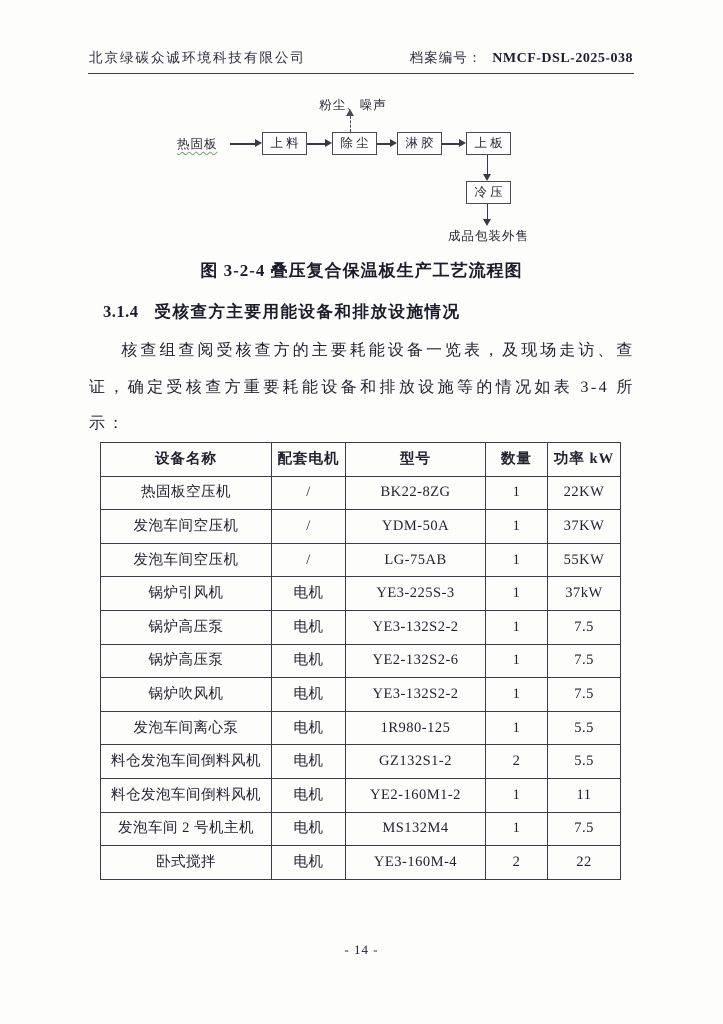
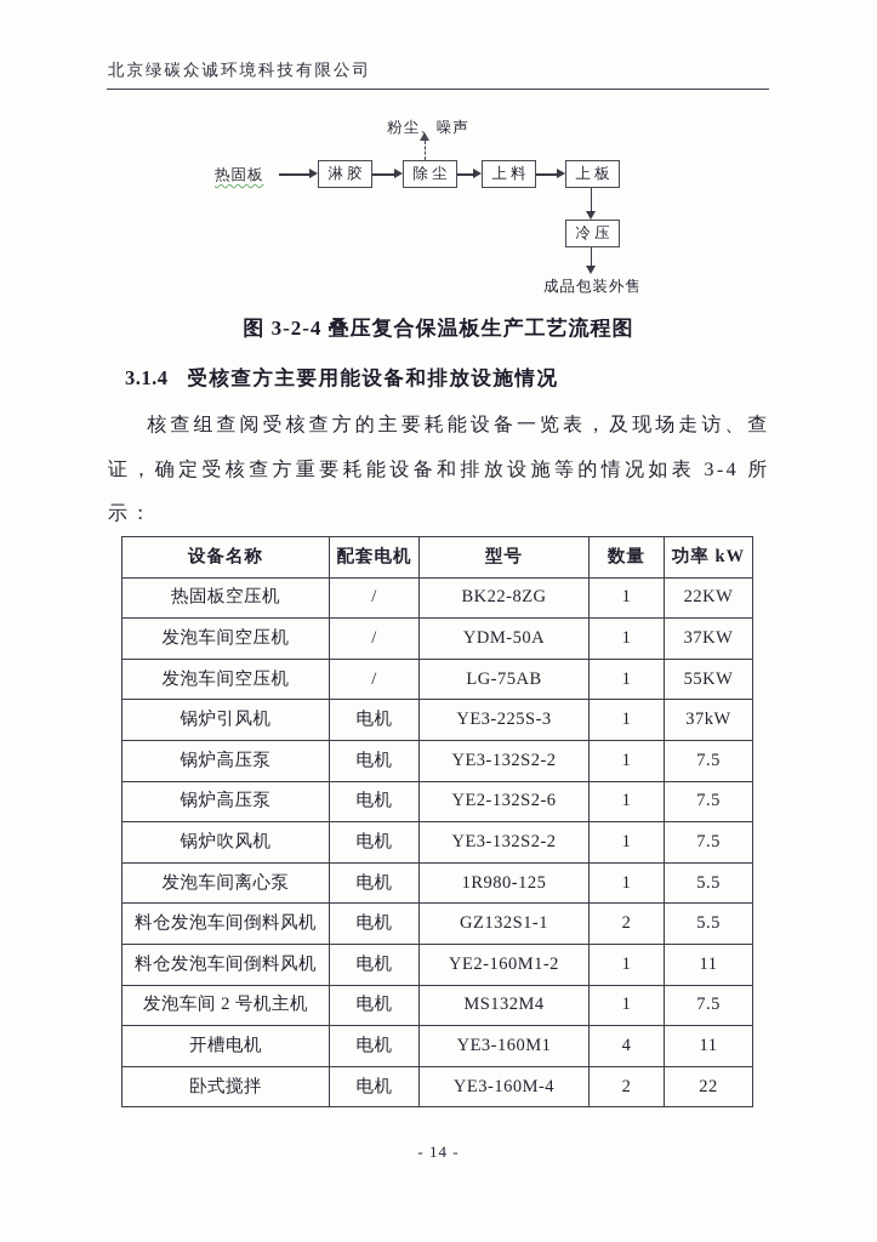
  北京绿碳众诚环境科技有限公司
- 档案编号：
- NMCF-DSL-2025-038
  粉尘、噪声
  热固板
- 上 料
+ 淋 胶
  除 尘
- 淋 胶
+ 上 料
  上 板
  冷 压
  成品包装外售
  图 3-2-4 叠压复合保温板生产工艺流程图
  3.1.4 受核查方主要用能设备和排放设施情况
  核查组查阅受核查方的主要耗能设备一览表，及现场走访、查证，确定受核查方重要耗能设备和排放设施等的情况如表 3-4 所示：
  设备名称	配套电机	型号	数量	功率 kW
  热固板空压机	/	BK22-8ZG	1	22KW
  发泡车间空压机	/	YDM-50A	1	37KW
  发泡车间空压机	/	LG-75AB	1	55KW
  锅炉引风机	电机	YE3-225S-3	1	37kW
  锅炉高压泵	电机	YE3-132S2-2	1	7.5
  锅炉高压泵	电机	YE2-132S2-6	1	7.5
  锅炉吹风机	电机	YE3-132S2-2	1	7.5
  发泡车间离心泵	电机	1R980-125	1	5.5
- 料仓发泡车间倒料风机	电机	GZ132S1-2	2	5.5
+ 料仓发泡车间倒料风机	电机	GZ132S1-1	2	5.5
  料仓发泡车间倒料风机	电机	YE2-160M1-2	1	11
  发泡车间 2 号机主机	电机	MS132M4	1	7.5
+ 开槽电机	电机	YE3-160M1	4	11
  卧式搅拌	电机	YE3-160M-4	2	22
  - 14 -
